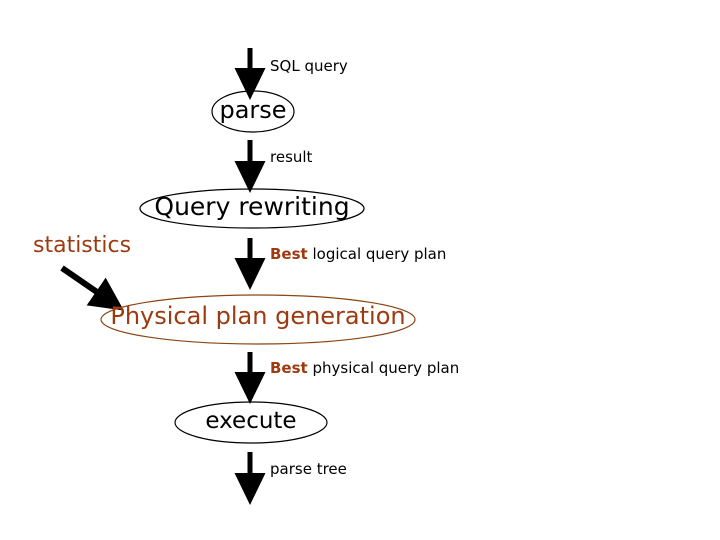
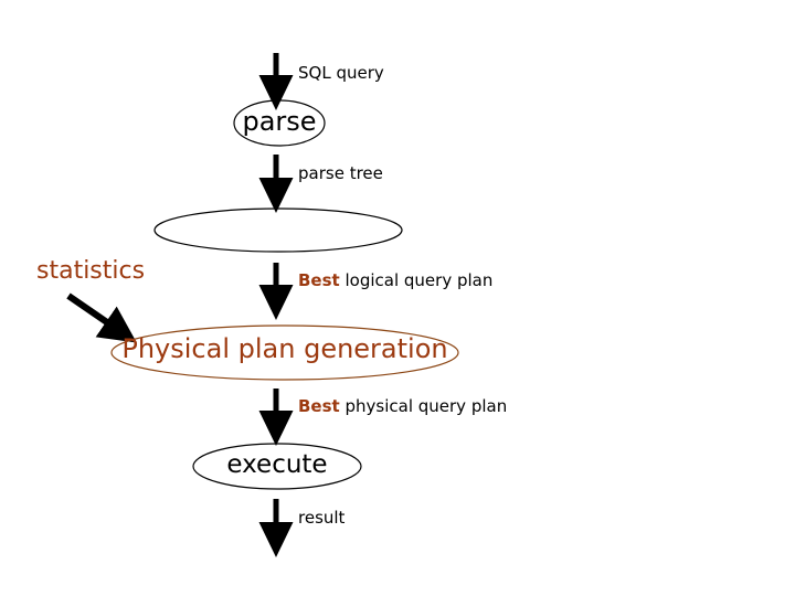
  parse
- Query rewriting
  Physical plan generation
  execute
  statistics
  SQL query
- result
+ parse tree
  Best logical query plan
  Best physical query plan
- parse tree
+ result
